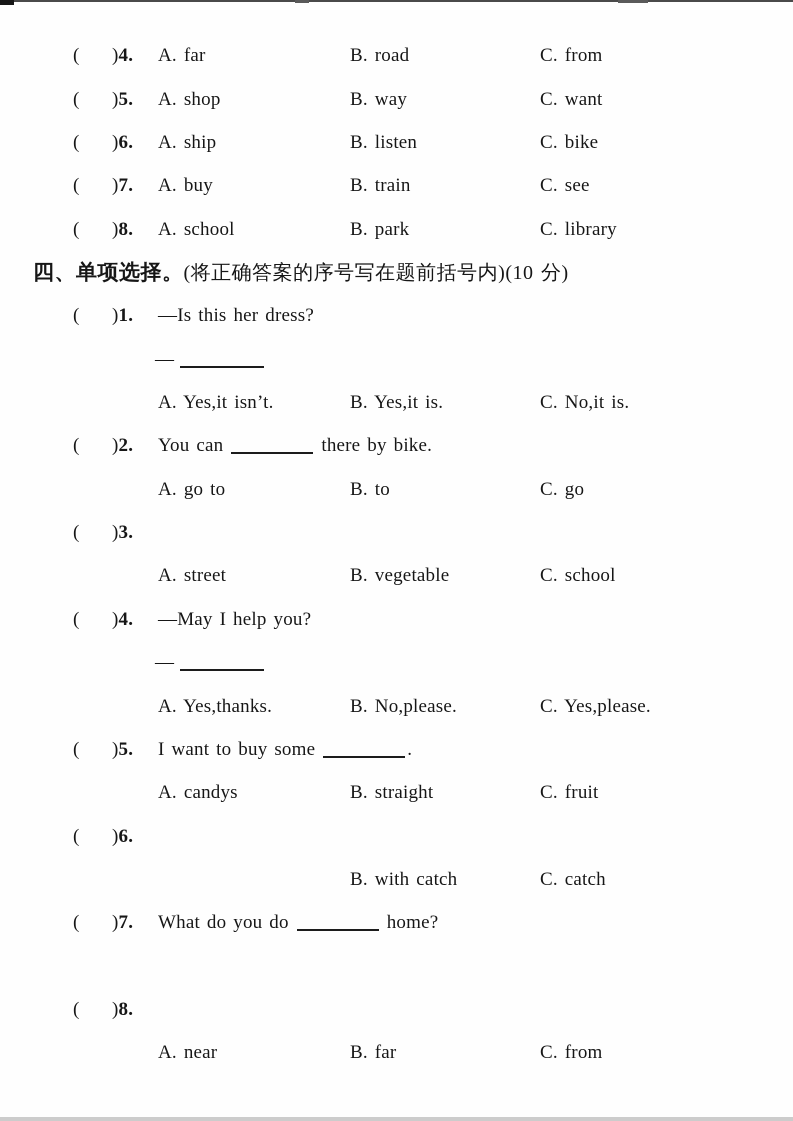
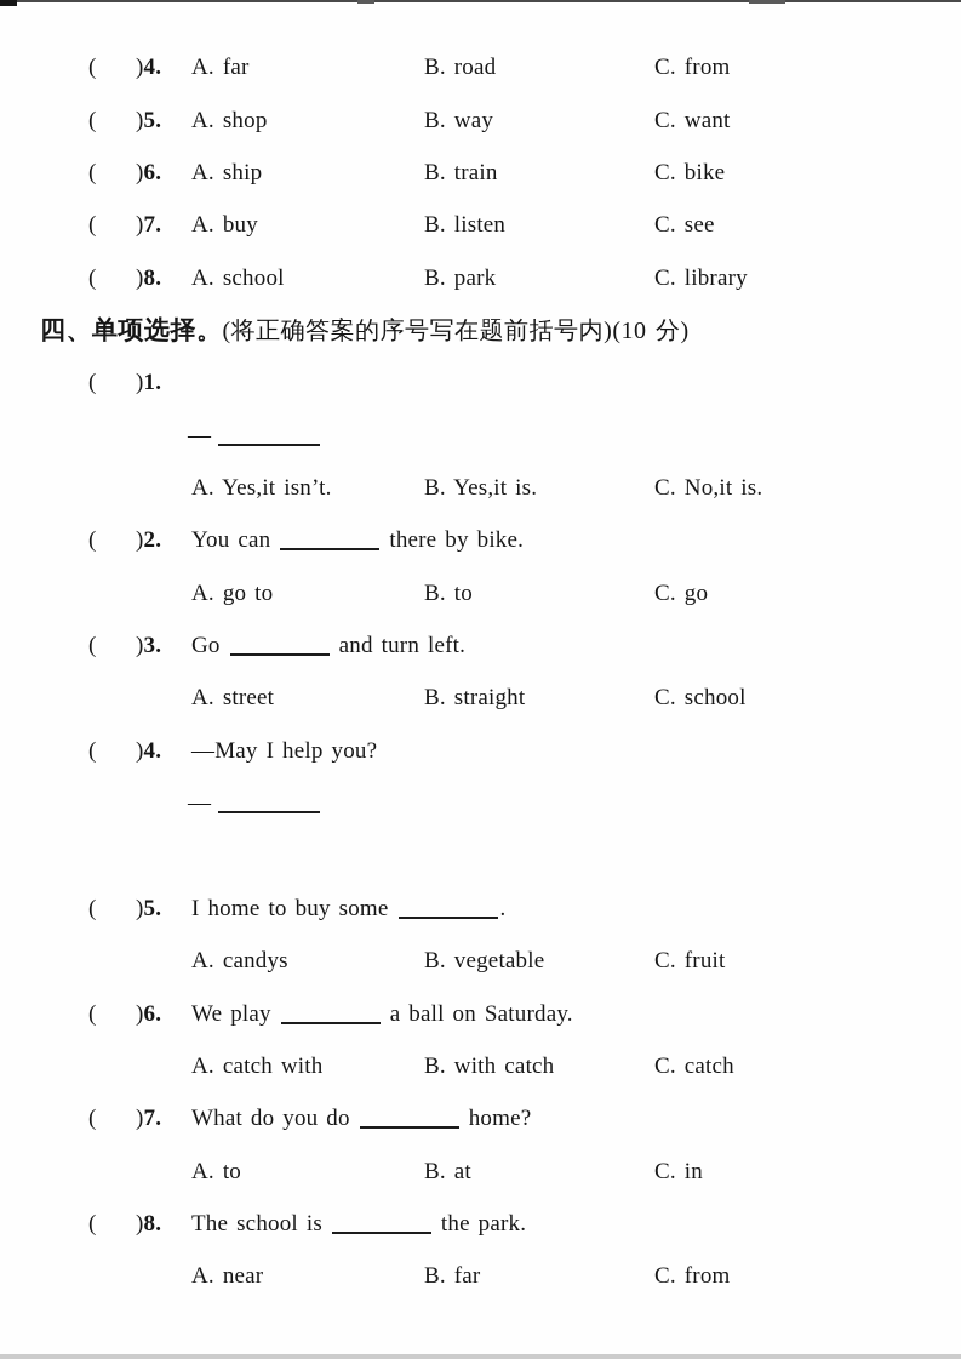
  (
  )4.
  A. far
  B. road
  C. from
  (
  )5.
  A. shop
  B. way
  C. want
  (
  )6.
  A. ship
- B. listen
+ B. train
  C. bike
  (
  )7.
  A. buy
- B. train
+ B. listen
  C. see
  (
  )8.
  A. school
  B. park
  C. library
  四、单项选择。(将正确答案的序号写在题前括号内)(10 分)
  (
  )1.
- —Is this her dress?
  —
  A. Yes,it isn’t.
  B. Yes,it is.
  C. No,it is.
  (
  )2.
  You can there by bike.
  A. go to
  B. to
  C. go
  (
  )3.
+ Go and turn left.
  A. street
- B. vegetable
+ B. straight
  C. school
  (
  )4.
  —May I help you?
  —
- A. Yes,thanks.
- B. No,please.
- C. Yes,please.
  (
  )5.
- I want to buy some .
+ I home to buy some .
  A. candys
- B. straight
+ B. vegetable
  C. fruit
  (
  )6.
+ We play a ball on Saturday.
+ A. catch with
  B. with catch
  C. catch
  (
  )7.
  What do you do home?
+ A. to
+ B. at
+ C. in
  (
  )8.
+ The school is the park.
  A. near
  B. far
  C. from
